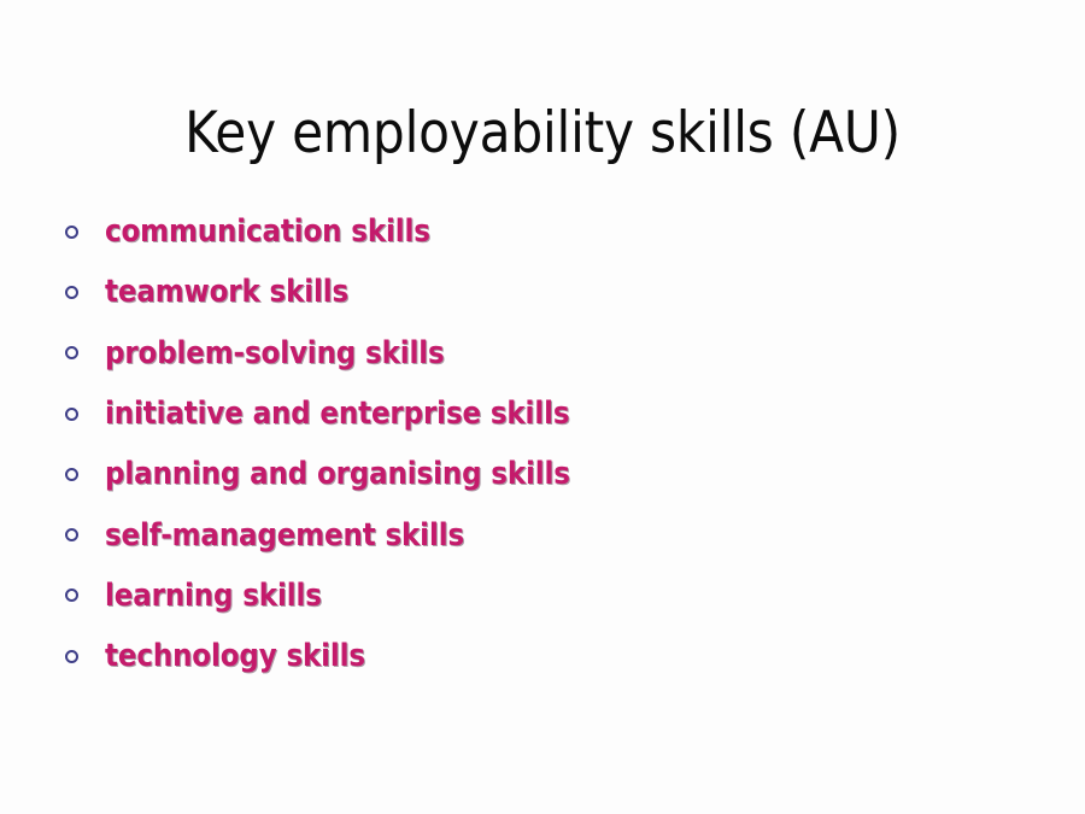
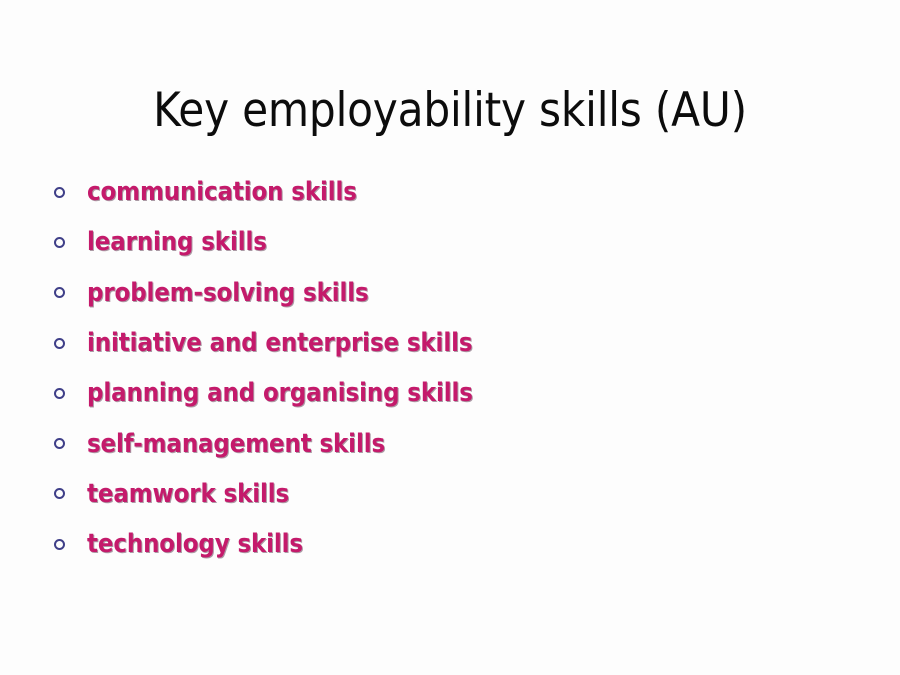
  Key employability skills (AU)
  communication skills
- teamwork skills
+ learning skills
  problem-solving skills
  initiative and enterprise skills
  planning and organising skills
  self-management skills
- learning skills
+ teamwork skills
  technology skills
